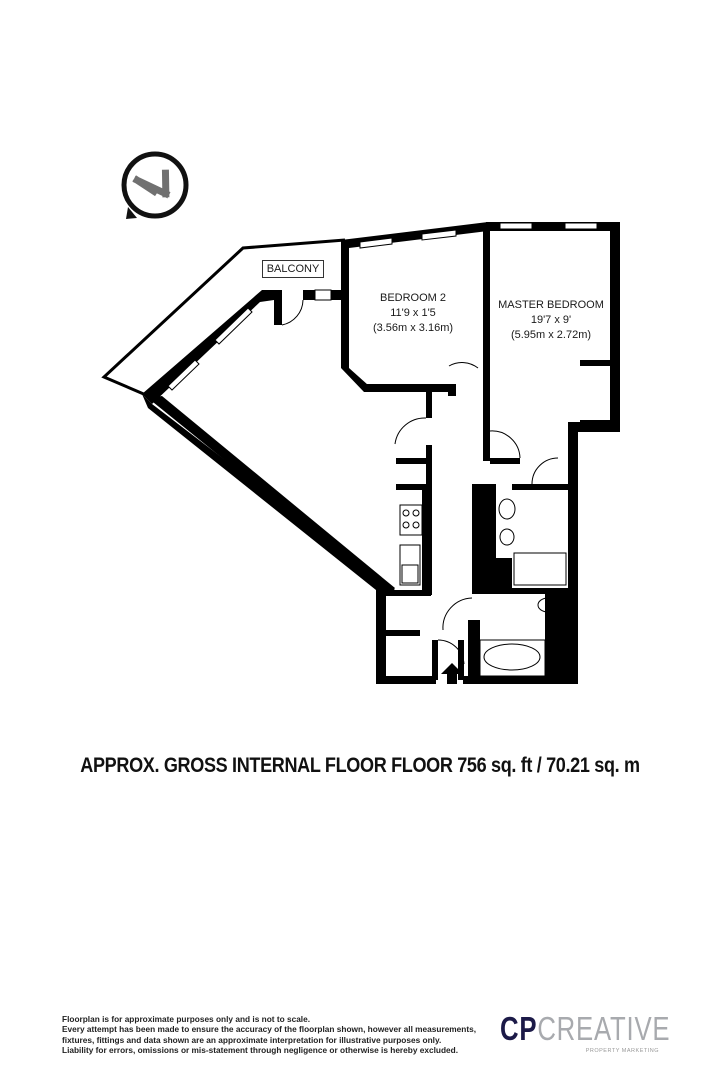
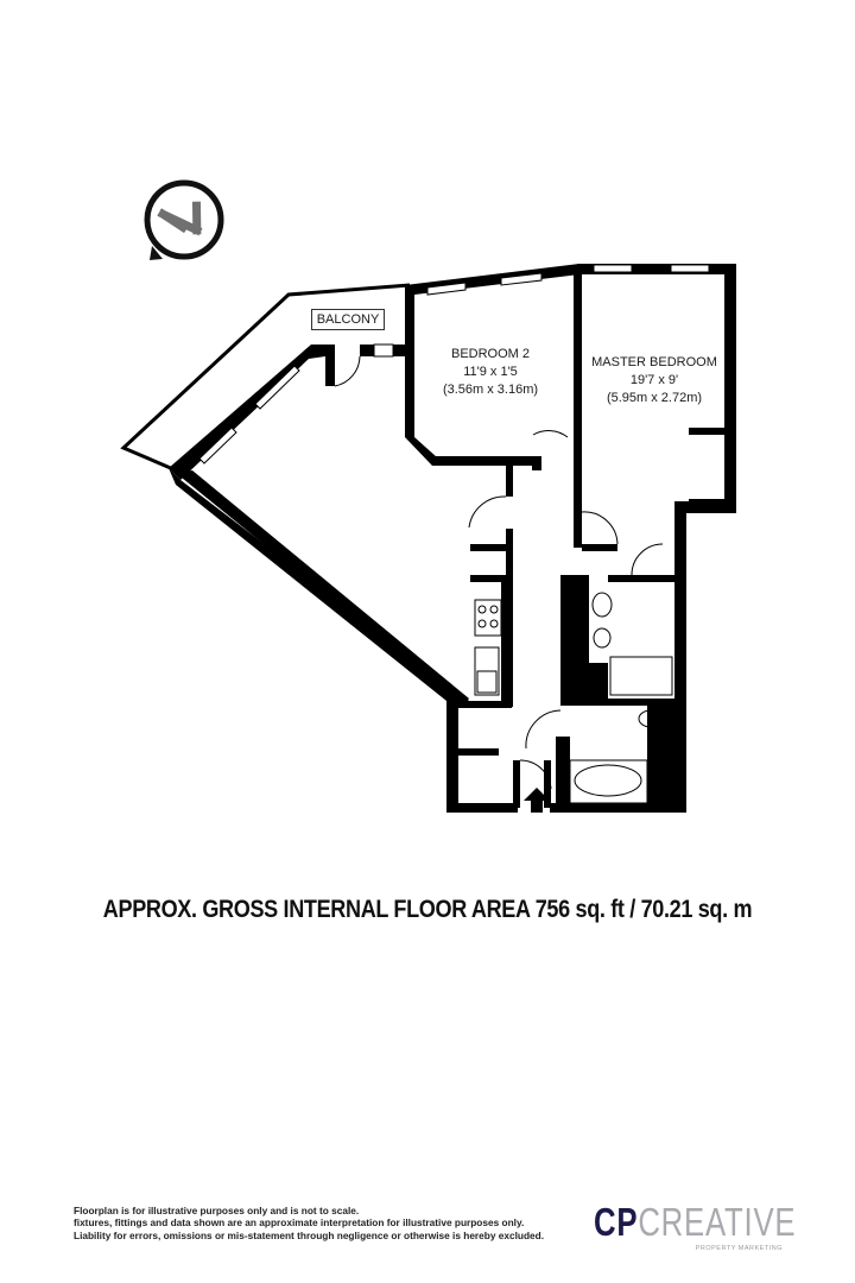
  BALCONY
  BEDROOM 2
  11'9 x 1'5
  (3.56m x 3.16m)
  MASTER BEDROOM
  19'7 x 9'
  (5.95m x 2.72m)
- APPROX. GROSS INTERNAL FLOOR FLOOR 756 sq. ft / 70.21 sq. m
+ APPROX. GROSS INTERNAL FLOOR AREA 756 sq. ft / 70.21 sq. m
- Floorplan is for approximate purposes only and is not to scale.
+ Floorplan is for illustrative purposes only and is not to scale.
- Every attempt has been made to ensure the accuracy of the floorplan shown, however all measurements,
  fixtures, fittings and data shown are an approximate interpretation for illustrative purposes only.
  Liability for errors, omissions or mis-statement through negligence or otherwise is hereby excluded.
  CPCREATIVE
